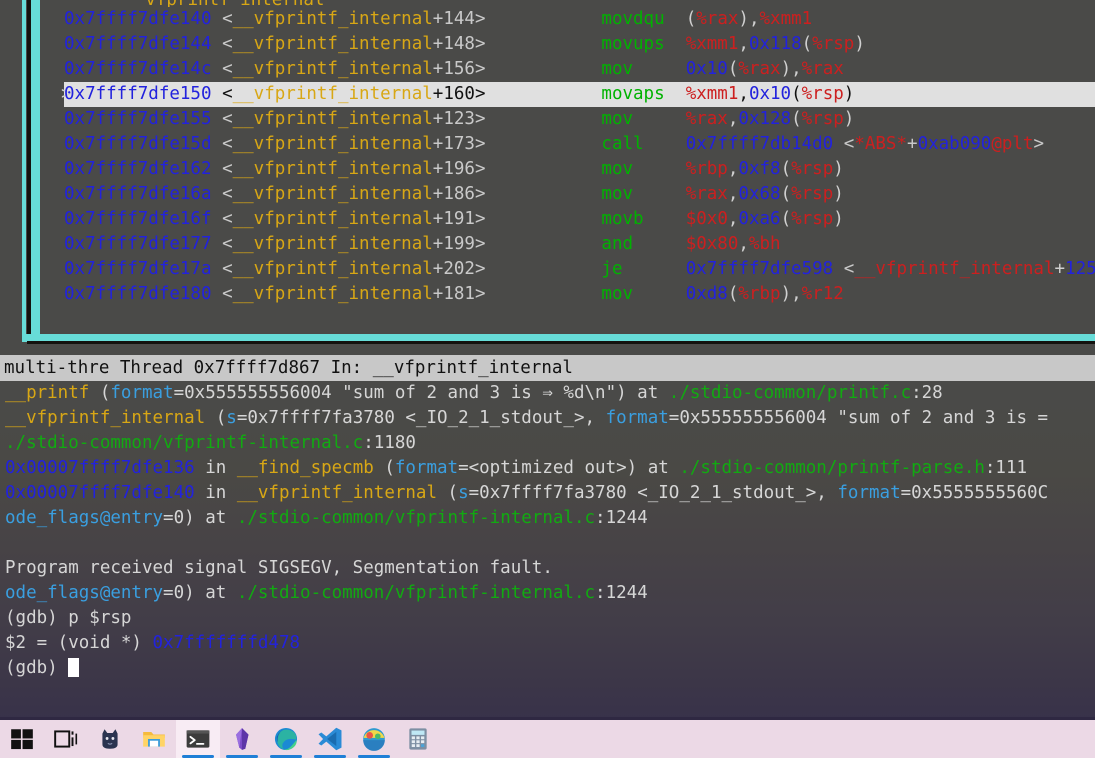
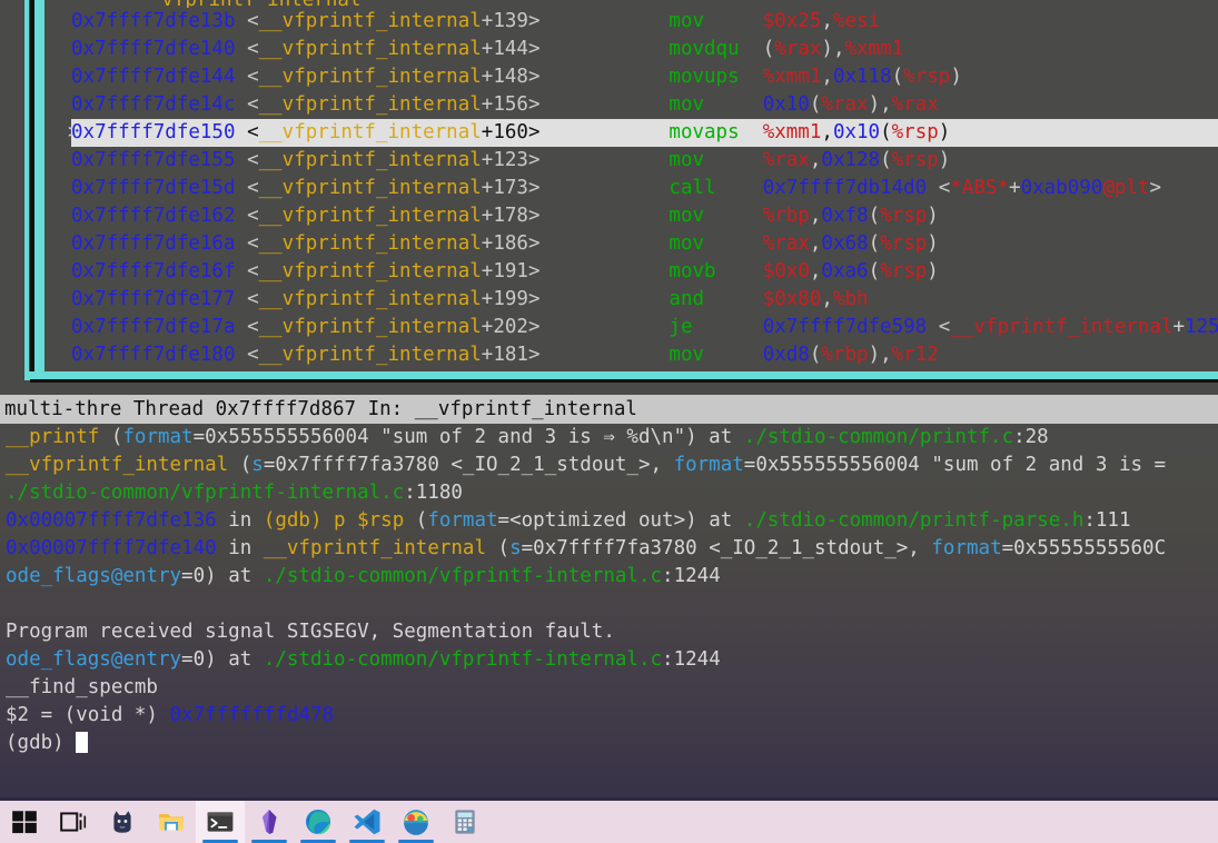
  __vfprintf_internal
+ 0x7ffff7dfe13b <__vfprintf_internal+139> mov $0x25,%esi
  0x7ffff7dfe140 <__vfprintf_internal+144> movdqu (%rax),%xmm1
  0x7ffff7dfe144 <__vfprintf_internal+148> movups %xmm1,0x118(%rsp)
  0x7ffff7dfe14c <__vfprintf_internal+156> mov 0x10(%rax),%rax
  0x7ffff7dfe150 <__vfprintf_internal+160> movaps %xmm1,0x10(%rsp)
  0x7ffff7dfe155 <__vfprintf_internal+123> mov %rax,0x128(%rsp)
  0x7ffff7dfe15d <__vfprintf_internal+173> call 0x7ffff7db14d0 <*ABS*+0xab090@plt>
- 0x7ffff7dfe162 <__vfprintf_internal+196> mov %rbp,0xf8(%rsp)
+ 0x7ffff7dfe162 <__vfprintf_internal+178> mov %rbp,0xf8(%rsp)
  0x7ffff7dfe16a <__vfprintf_internal+186> mov %rax,0x68(%rsp)
  0x7ffff7dfe16f <__vfprintf_internal+191> movb $0x0,0xa6(%rsp)
  0x7ffff7dfe177 <__vfprintf_internal+199> and $0x80,%bh
  0x7ffff7dfe17a <__vfprintf_internal+202> je 0x7ffff7dfe598 <__vfprintf_internal+125
  0x7ffff7dfe180 <__vfprintf_internal+181> mov 0xd8(%rbp),%r12
  multi-thre Thread 0x7ffff7d867 In: __vfprintf_internal
  __printf (format=0x555555556004 "sum of 2 and 3 is ⇒ %d\n") at ./stdio-common/printf.c:28
  __vfprintf_internal (s=0x7ffff7fa3780 <_IO_2_1_stdout_>, format=0x555555556004 "sum of 2 and 3 is =
  ./stdio-common/vfprintf-internal.c:1180
- 0x00007ffff7dfe136 in __find_specmb (format=<optimized out>) at ./stdio-common/printf-parse.h:111
+ 0x00007ffff7dfe136 in (gdb) p $rsp (format=<optimized out>) at ./stdio-common/printf-parse.h:111
  0x00007ffff7dfe140 in __vfprintf_internal (s=0x7ffff7fa3780 <_IO_2_1_stdout_>, format=0x5555555560C
  ode_flags@entry=0) at ./stdio-common/vfprintf-internal.c:1244
  Program received signal SIGSEGV, Segmentation fault.
  ode_flags@entry=0) at ./stdio-common/vfprintf-internal.c:1244
- (gdb) p $rsp
+ __find_specmb
  $2 = (void *) 0x7fffffffd478
  (gdb)
